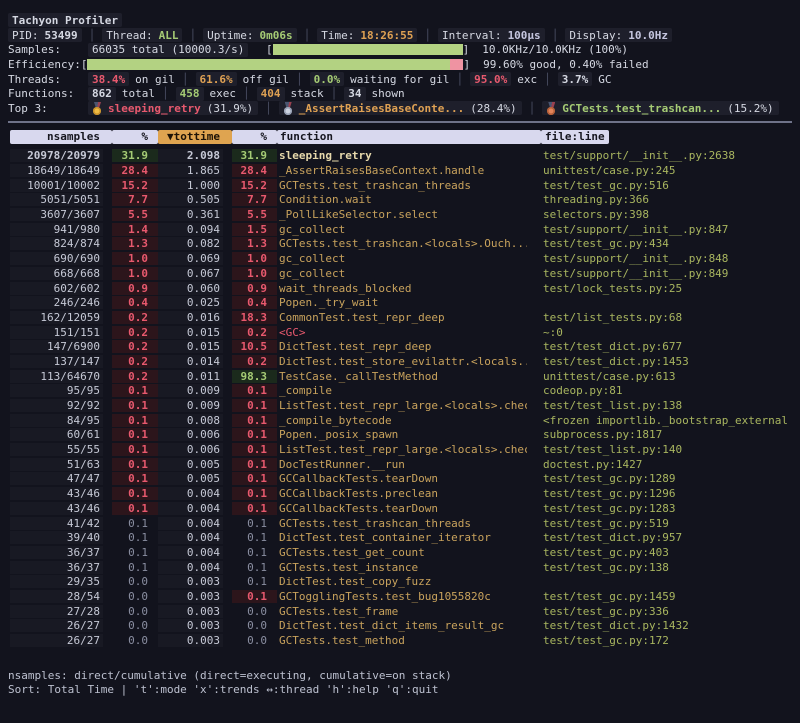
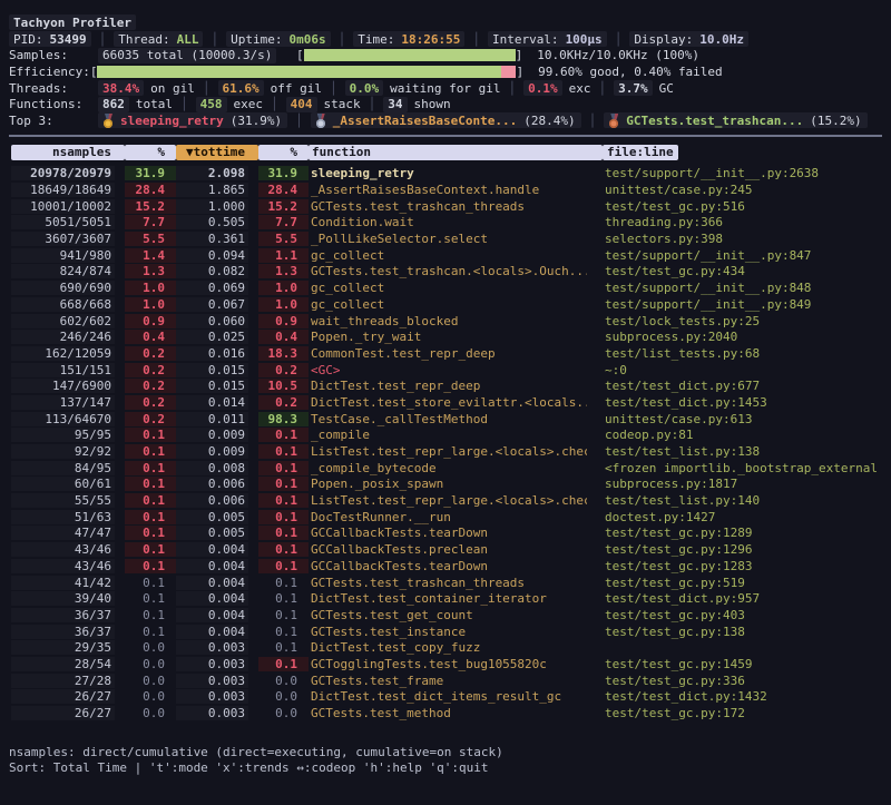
  Tachyon Profiler
  PID:
  53499
  Thread:
  ALL
  Uptime:
  0m06s
  Time:
  18:26:55
  Interval:
  100μs
  Display:
  10.0Hz
  Samples:
  66035 total (10000.3/s)
  [
  ]
  10.0KHz/10.0KHz (100%)
  Efficiency:
  [
  ]
  99.60% good, 0.40% failed
  Threads:
  38.4%
  on gil
  61.6%
  off gil
  0.0%
  waiting for gil
- 95.0%
+ 0.1%
  exc
  3.7%
  GC
  Functions:
  862
  total
  458
  exec
  404
  stack
  34
  shown
  Top 3:
  sleeping_retry
  (31.9%)
  _AssertRaisesBaseConte...
  (28.4%)
  GCTests.test_trashcan...
  (15.2%)
  nsamples
  %
  ▼tottime
  %
  function
  file:line
  20978/20979
  31.9
  2.098
  31.9
  sleeping_retry
  test/support/__init__.py:2638
  18649/18649
  28.4
  1.865
  28.4
  _AssertRaisesBaseContext.handle
  unittest/case.py:245
  10001/10002
  15.2
  1.000
  15.2
  GCTests.test_trashcan_threads
  test/test_gc.py:516
  5051/5051
  7.7
  0.505
  7.7
  Condition.wait
  threading.py:366
  3607/3607
  5.5
  0.361
  5.5
  _PollLikeSelector.select
  selectors.py:398
  941/980
  1.4
  0.094
- 1.5
+ 1.1
  gc_collect
  test/support/__init__.py:847
  824/874
  1.3
  0.082
  1.3
  GCTests.test_trashcan.<locals>.Ouch....
  test/test_gc.py:434
  690/690
  1.0
  0.069
  1.0
  gc_collect
  test/support/__init__.py:848
  668/668
  1.0
  0.067
  1.0
  gc_collect
  test/support/__init__.py:849
  602/602
  0.9
  0.060
  0.9
  wait_threads_blocked
  test/lock_tests.py:25
  246/246
  0.4
  0.025
  0.4
  Popen._try_wait
+ subprocess.py:2040
  162/12059
  0.2
  0.016
  18.3
  CommonTest.test_repr_deep
  test/list_tests.py:68
  151/151
  0.2
  0.015
  0.2
  <GC>
  ~:0
  147/6900
  0.2
  0.015
  10.5
  DictTest.test_repr_deep
  test/test_dict.py:677
  137/147
  0.2
  0.014
  0.2
  DictTest.test_store_evilattr.<locals...
  test/test_dict.py:1453
  113/64670
  0.2
  0.011
  98.3
  TestCase._callTestMethod
  unittest/case.py:613
  95/95
  0.1
  0.009
  0.1
  _compile
  codeop.py:81
  92/92
  0.1
  0.009
  0.1
  ListTest.test_repr_large.<locals>.check
  test/test_list.py:138
  84/95
  0.1
  0.008
  0.1
  _compile_bytecode
  <frozen importlib._bootstrap_external
  60/61
  0.1
  0.006
  0.1
  Popen._posix_spawn
  subprocess.py:1817
  55/55
  0.1
  0.006
  0.1
  ListTest.test_repr_large.<locals>.check
  test/test_list.py:140
  51/63
  0.1
  0.005
  0.1
  DocTestRunner.__run
  doctest.py:1427
  47/47
  0.1
  0.005
  0.1
  GCCallbackTests.tearDown
  test/test_gc.py:1289
  43/46
  0.1
  0.004
  0.1
  GCCallbackTests.preclean
  test/test_gc.py:1296
  43/46
  0.1
  0.004
  0.1
  GCCallbackTests.tearDown
  test/test_gc.py:1283
  41/42
  0.1
  0.004
  0.1
  GCTests.test_trashcan_threads
  test/test_gc.py:519
  39/40
  0.1
  0.004
  0.1
  DictTest.test_container_iterator
  test/test_dict.py:957
  36/37
  0.1
  0.004
  0.1
  GCTests.test_get_count
  test/test_gc.py:403
  36/37
  0.1
  0.004
  0.1
  GCTests.test_instance
  test/test_gc.py:138
  29/35
  0.0
  0.003
  0.1
  DictTest.test_copy_fuzz
  28/54
  0.0
  0.003
  0.1
  GCTogglingTests.test_bug1055820c
  test/test_gc.py:1459
  27/28
  0.0
  0.003
  0.0
  GCTests.test_frame
  test/test_gc.py:336
  26/27
  0.0
  0.003
  0.0
  DictTest.test_dict_items_result_gc
  test/test_dict.py:1432
  26/27
  0.0
  0.003
  0.0
  GCTests.test_method
  test/test_gc.py:172
  nsamples: direct/cumulative (direct=executing, cumulative=on stack)
- Sort: Total Time | 't':mode 'x':trends ↔:thread 'h':help 'q':quit
+ Sort: Total Time | 't':mode 'x':trends ↔:codeop 'h':help 'q':quit
